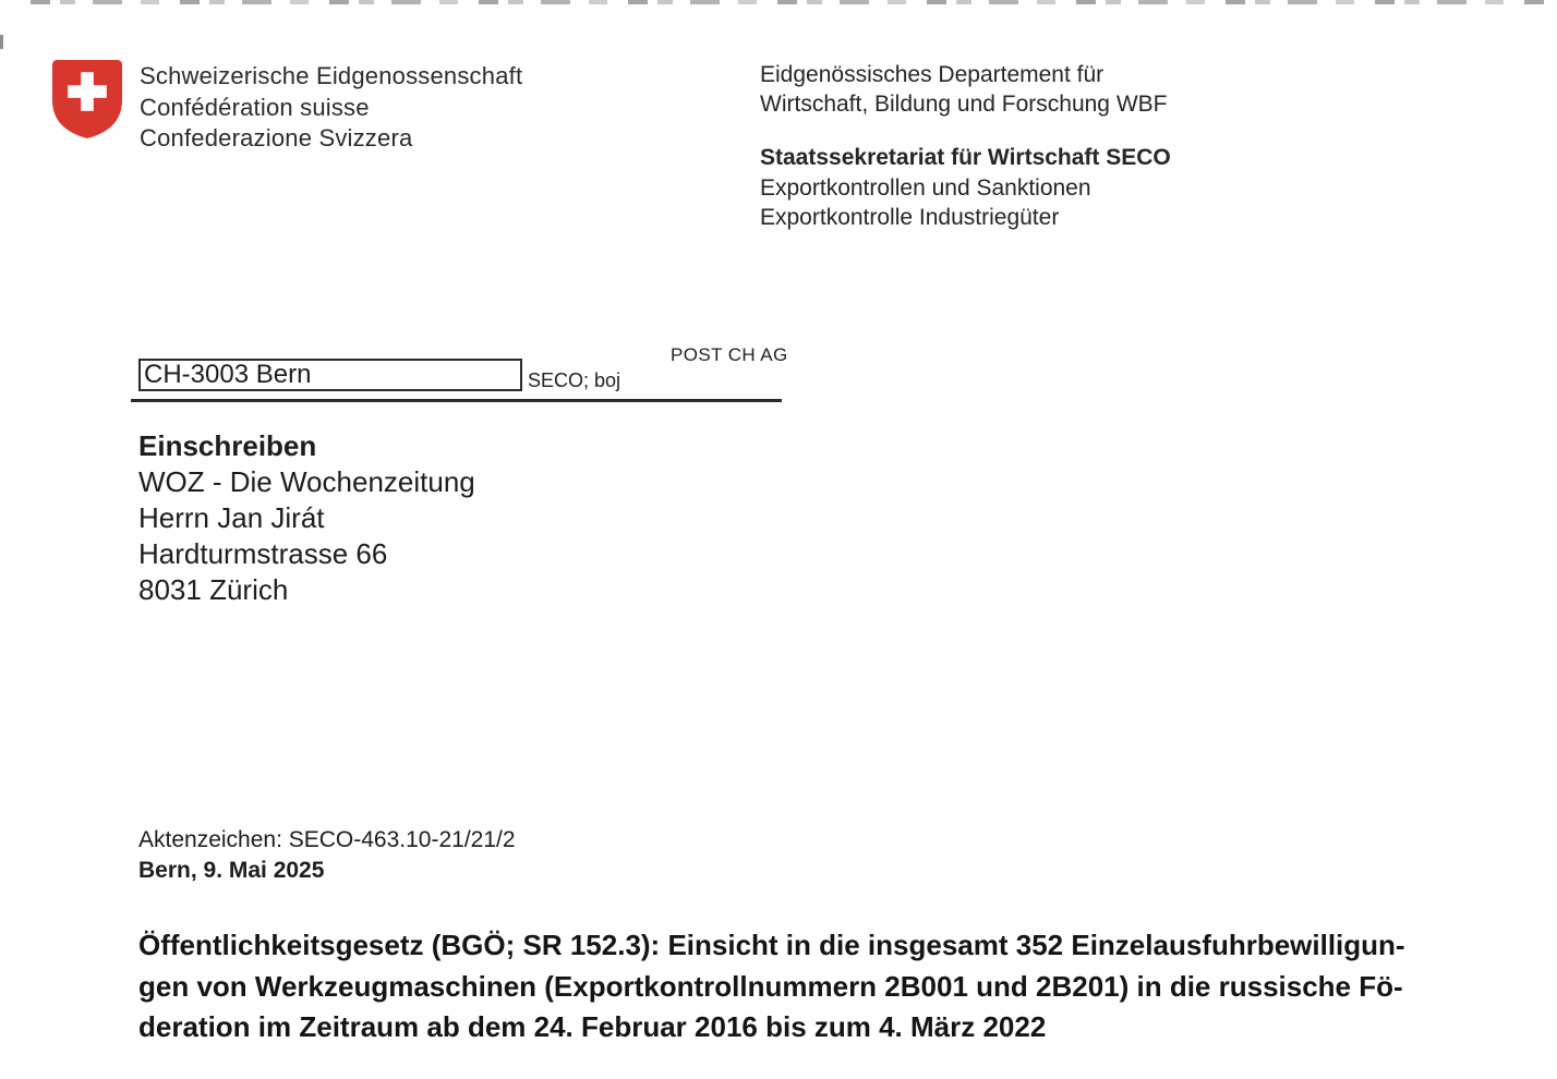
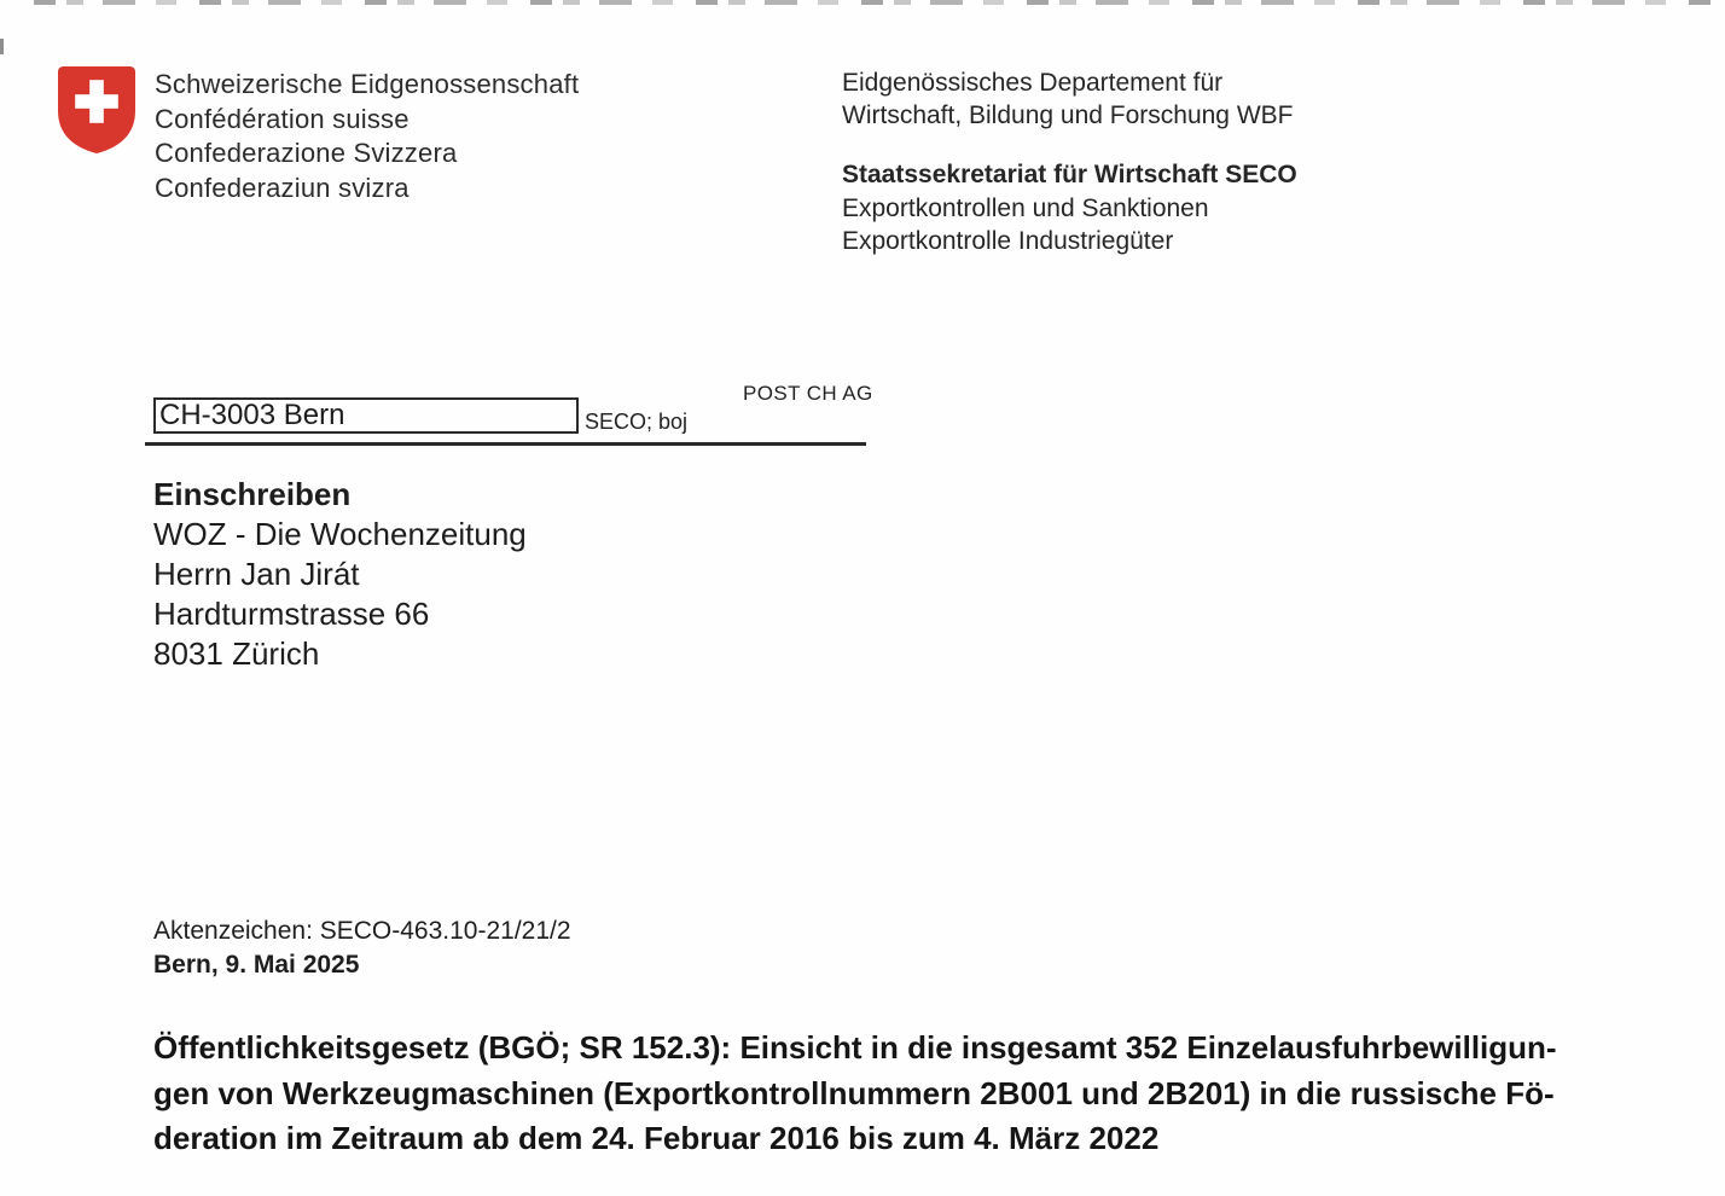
  Schweizerische Eidgenossenschaft
  Confédération suisse
  Confederazione Svizzera
+ Confederaziun svizra
  Eidgenössisches Departement für
  Wirtschaft, Bildung und Forschung WBF
  Staatssekretariat für Wirtschaft SECO
  Exportkontrollen und Sanktionen
  Exportkontrolle Industriegüter
  CH-3003 Bern
  SECO; boj
  POST CH AG
  Einschreiben
  WOZ - Die Wochenzeitung
  Herrn Jan Jirát
  Hardturmstrasse 66
  8031 Zürich
  Aktenzeichen: SECO-463.10-21/21/2
  Bern, 9. Mai 2025
  Öffentlichkeitsgesetz (BGÖ; SR 152.3): Einsicht in die insgesamt 352 Einzelausfuhrbewilligun-
  gen von Werkzeugmaschinen (Exportkontrollnummern 2B001 und 2B201) in die russische Fö-
  deration im Zeitraum ab dem 24. Februar 2016 bis zum 4. März 2022
